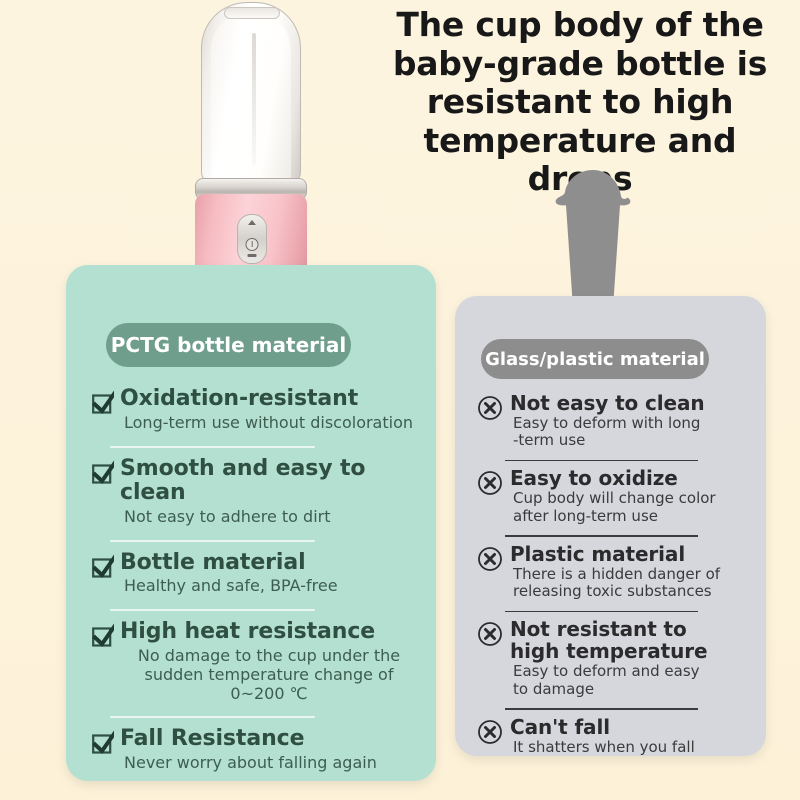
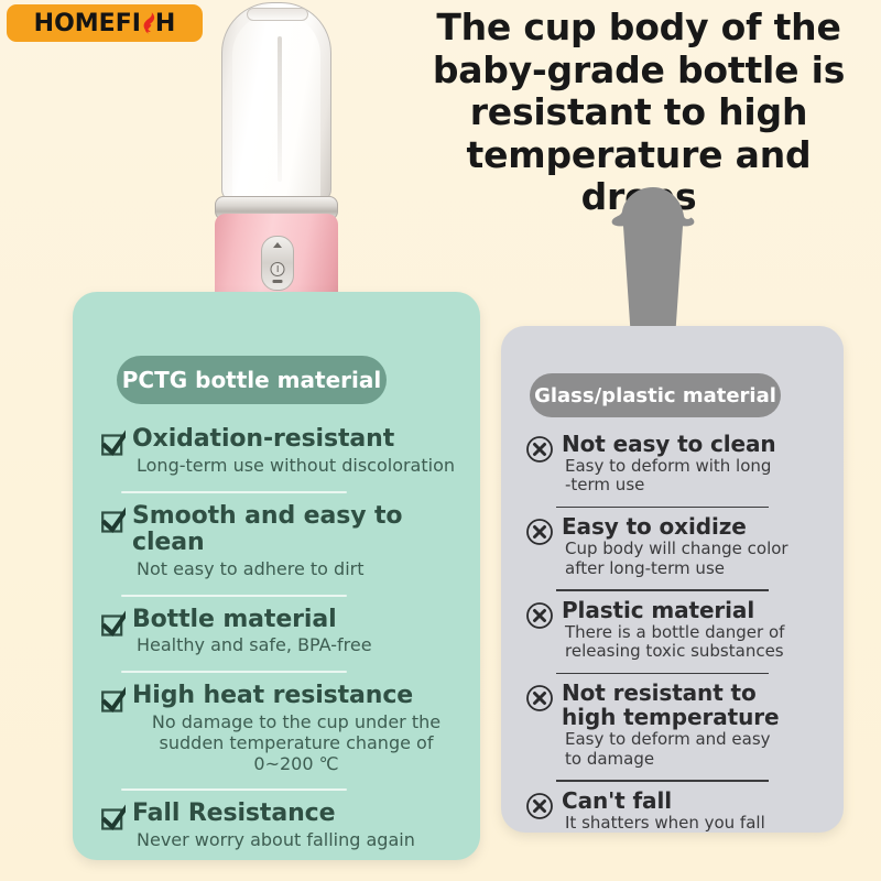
+ HOMEFI H
  The cup body of the
  baby-grade bottle is
  resistant to high
  temperature and drs
  PCTG bottle material
  Oxidation-resistant
  Long-term use without discoloration
  Smooth and easy to clean
  Not easy to adhere to dirt
  Bottle material
  Healthy and safe, BPA-free
  High heat resistance
  No damage to the cup under the sudden temperature change of 0~200 ℃
  Fall Resistance
  Never worry about falling again
  Glass/plastic material
  Not easy to clean
  Easy to deform with long
  -term use
  Easy to oxidize
  Cup body will change color after long-term use
  Plastic material
- There is a hidden danger of releasing toxic substances
+ There is a bottle danger of releasing toxic substances
  Not resistant to high temperature
  Easy to deform and easy to damage
  Can't fall
  It shatters when you fall
